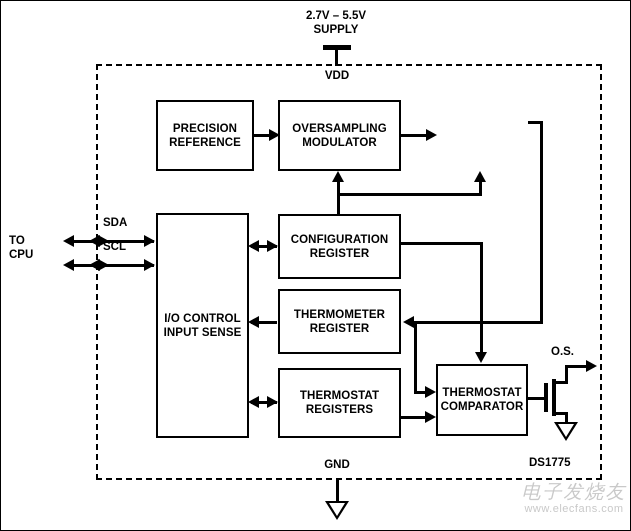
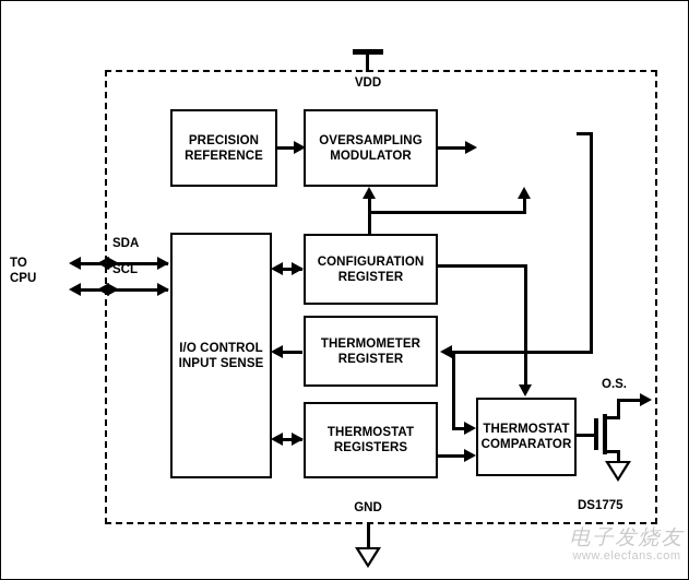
- 2.7V – 5.5V
- SUPPLY
  VDD
  PRECISION
  REFERENCE
  OVERSAMPLING
  MODULATOR
  TO
  CPU
  SDA
  SCL
  I/O CONTROL
  INPUT SENSE
  CONFIGURATION
  REGISTER
  THERMOMETER
  REGISTER
  THERMOSTAT
  REGISTERS
  THERMOSTAT
  COMPARATOR
  O.S.
  DS1775
  GND
  电子发烧友
  www.elecfans.com
